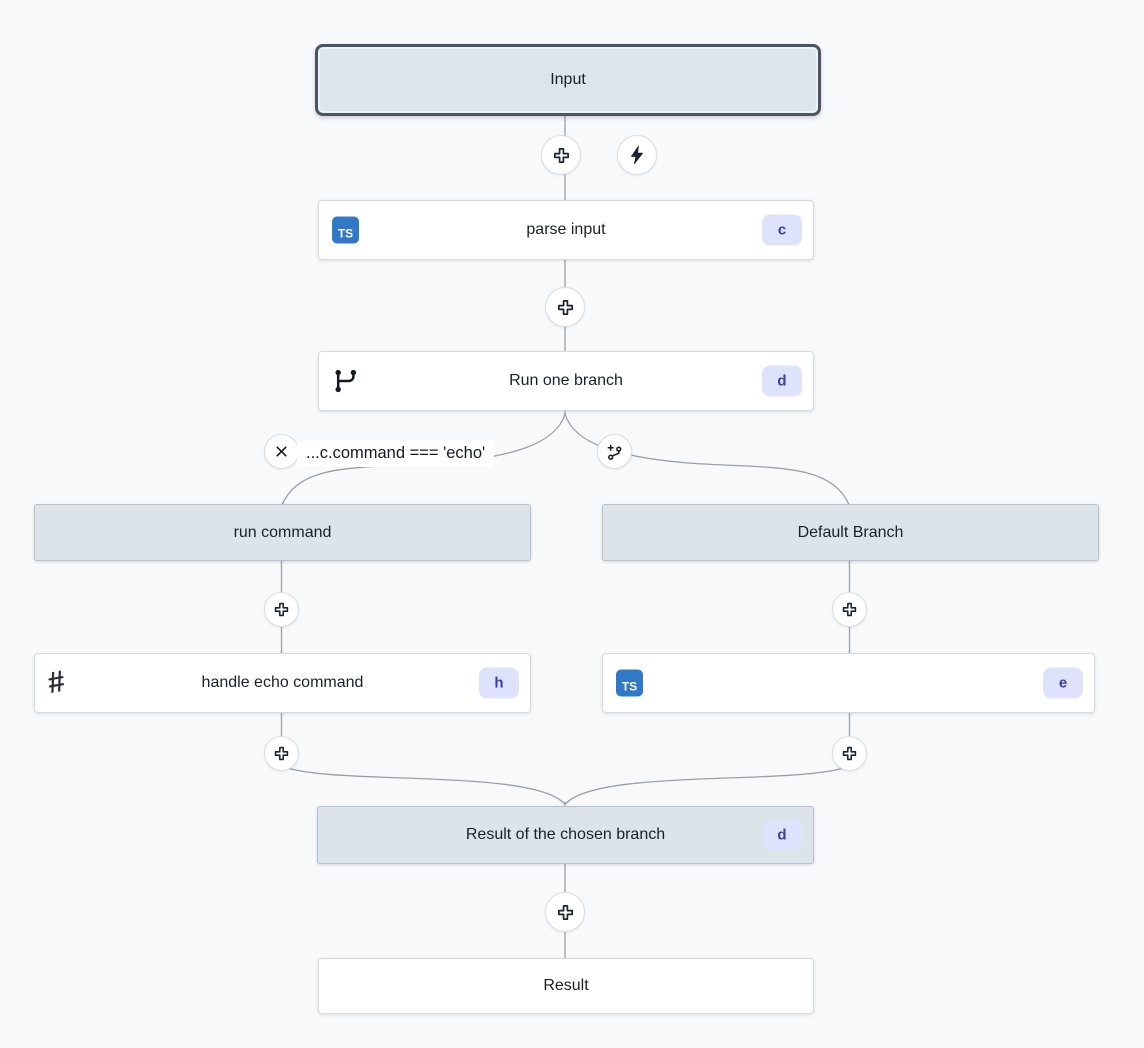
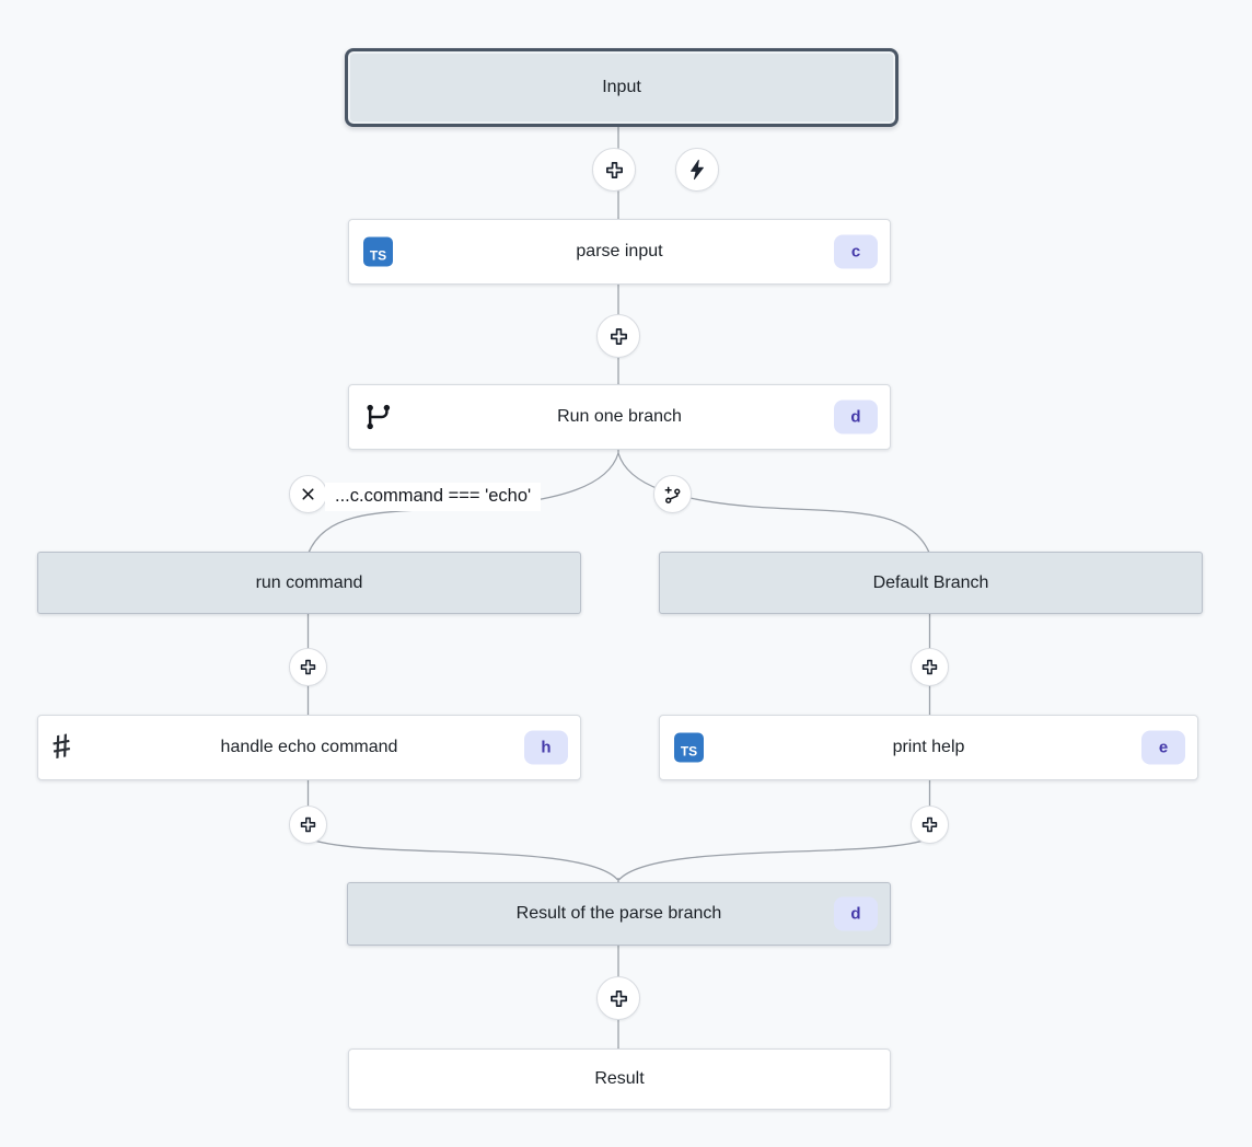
  Input
  TS
  parse input
  c
  Run one branch
  d
  ...c.command === 'echo'
  run command
  Default Branch
  handle echo command
  h
  TS
+ print help
  e
- Result of the chosen branch
+ Result of the parse branch
  d
  Result
